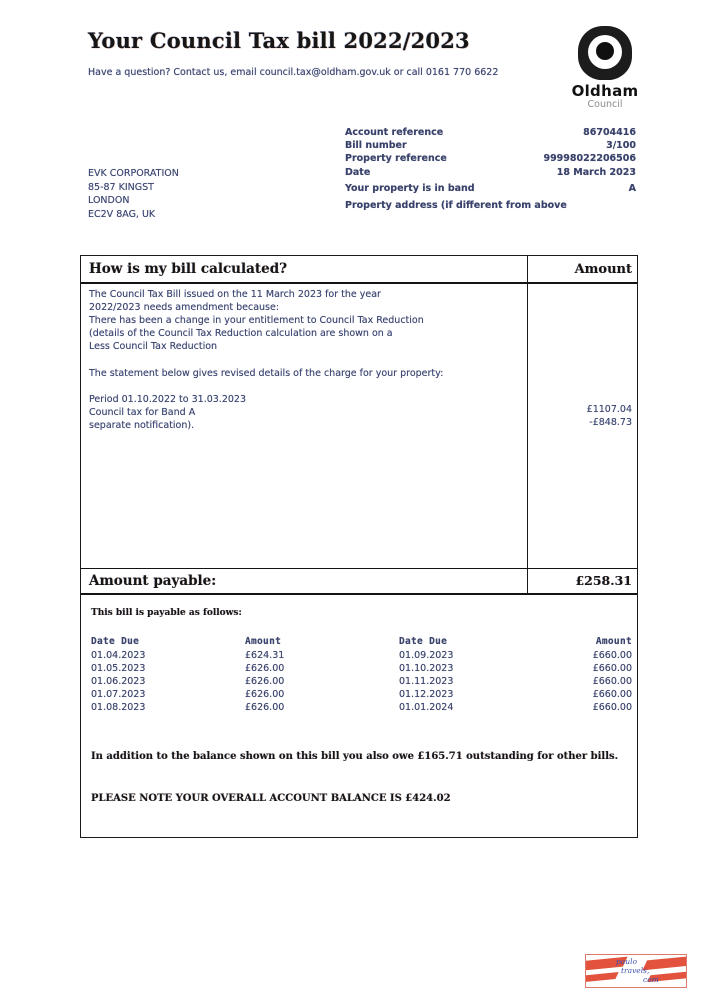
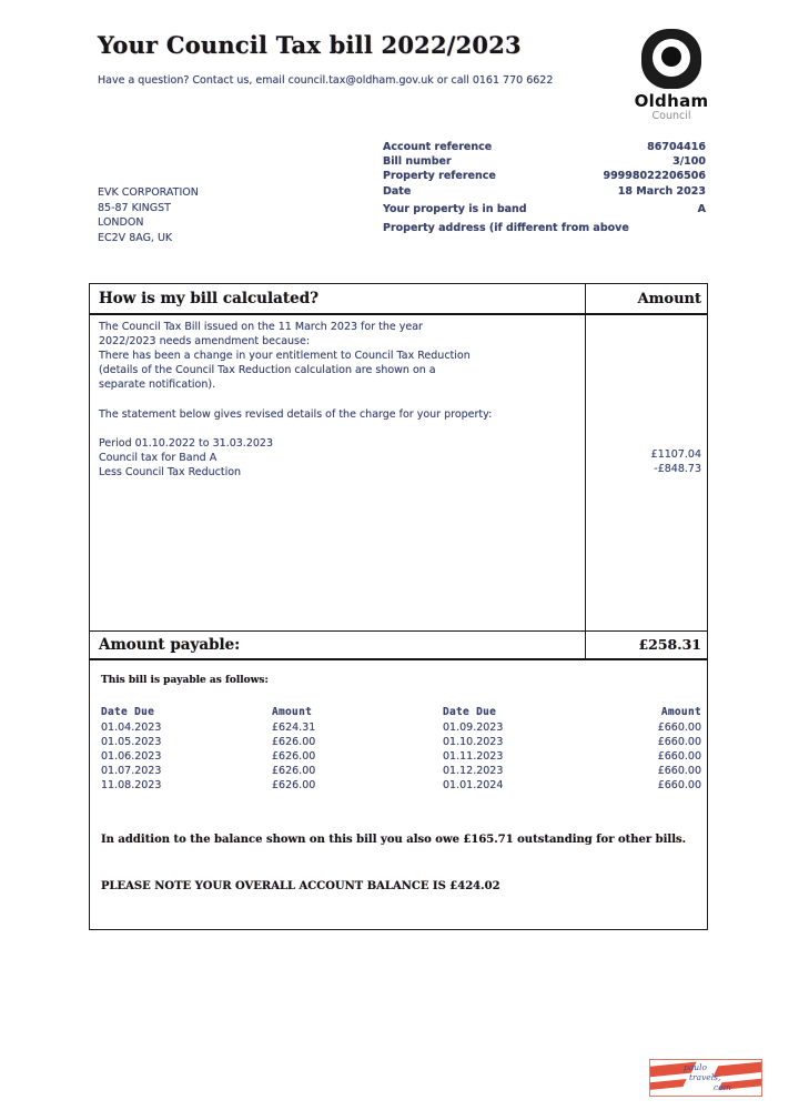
  Your Council Tax bill 2022/2023
  Have a question? Contact us, email council.tax@oldham.gov.uk or call 0161 770 6622
  Oldham
  Council
  Account reference
  86704416
  Bill number
  3/100
  Property reference
  99998022206506
  Date
  18 March 2023
  Your property is in band
  A
  Property address (if different from above
  EVK CORPORATION
  85-87 KINGST
  LONDON
  EC2V 8AG, UK
  How is my bill calculated?
  Amount
  The Council Tax Bill issued on the 11 March 2023 for the year
  2022/2023 needs amendment because:
  There has been a change in your entitlement to Council Tax Reduction
  (details of the Council Tax Reduction calculation are shown on a
- Less Council Tax Reduction
+ separate notification).
  The statement below gives revised details of the charge for your property:
  Period 01.10.2022 to 31.03.2023
  Council tax for Band A
- separate notification).
+ Less Council Tax Reduction
  £1107.04
  -£848.73
  Amount payable:
  £258.31
  This bill is payable as follows:
  Date Due
  Amount
  Date Due
  Amount
  01.04.2023
  £624.31
  01.09.2023
  £660.00
  01.05.2023
  £626.00
  01.10.2023
  £660.00
  01.06.2023
  £626.00
  01.11.2023
  £660.00
  01.07.2023
  £626.00
  01.12.2023
  £660.00
- 01.08.2023
+ 11.08.2023
  £626.00
  01.01.2024
  £660.00
  In addition to the balance shown on this bill you also owe £165.71 outstanding for other bills.
  PLEASE NOTE YOUR OVERALL ACCOUNT BALANCE IS £424.02
  paulo
  travels,
  com
